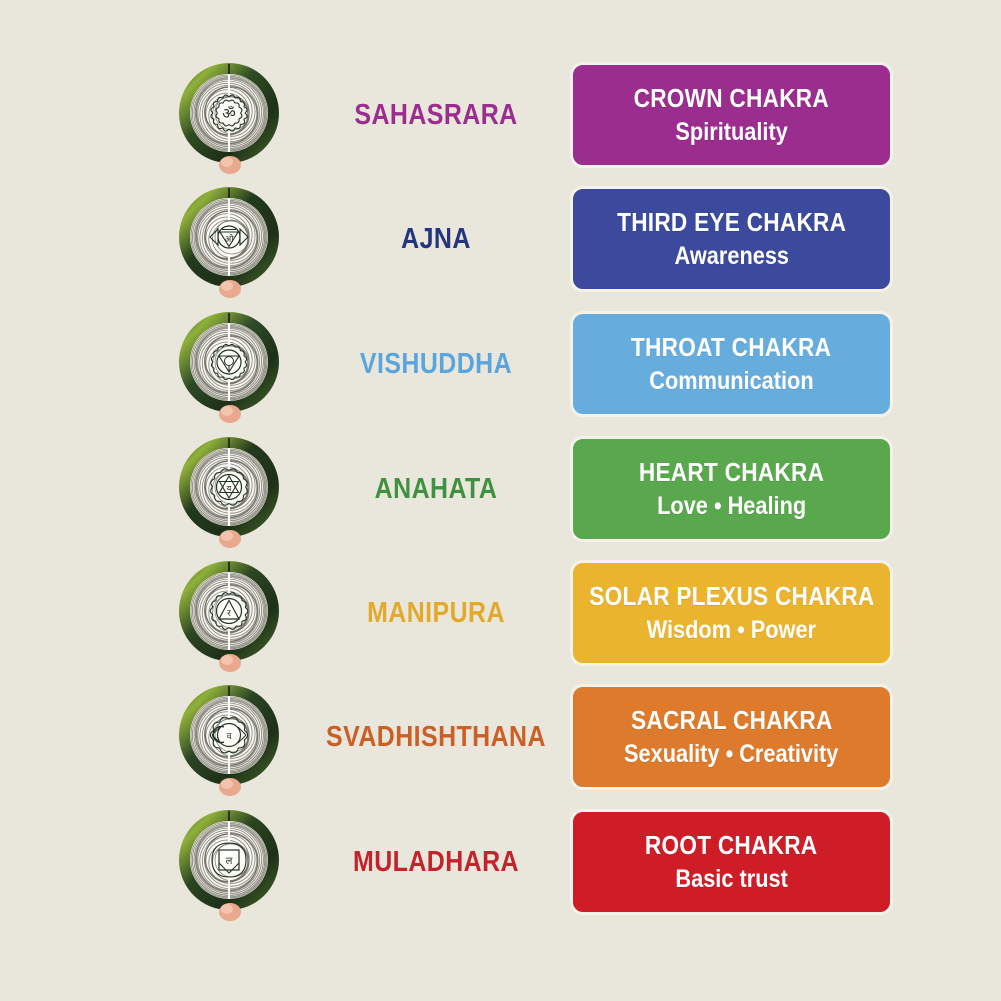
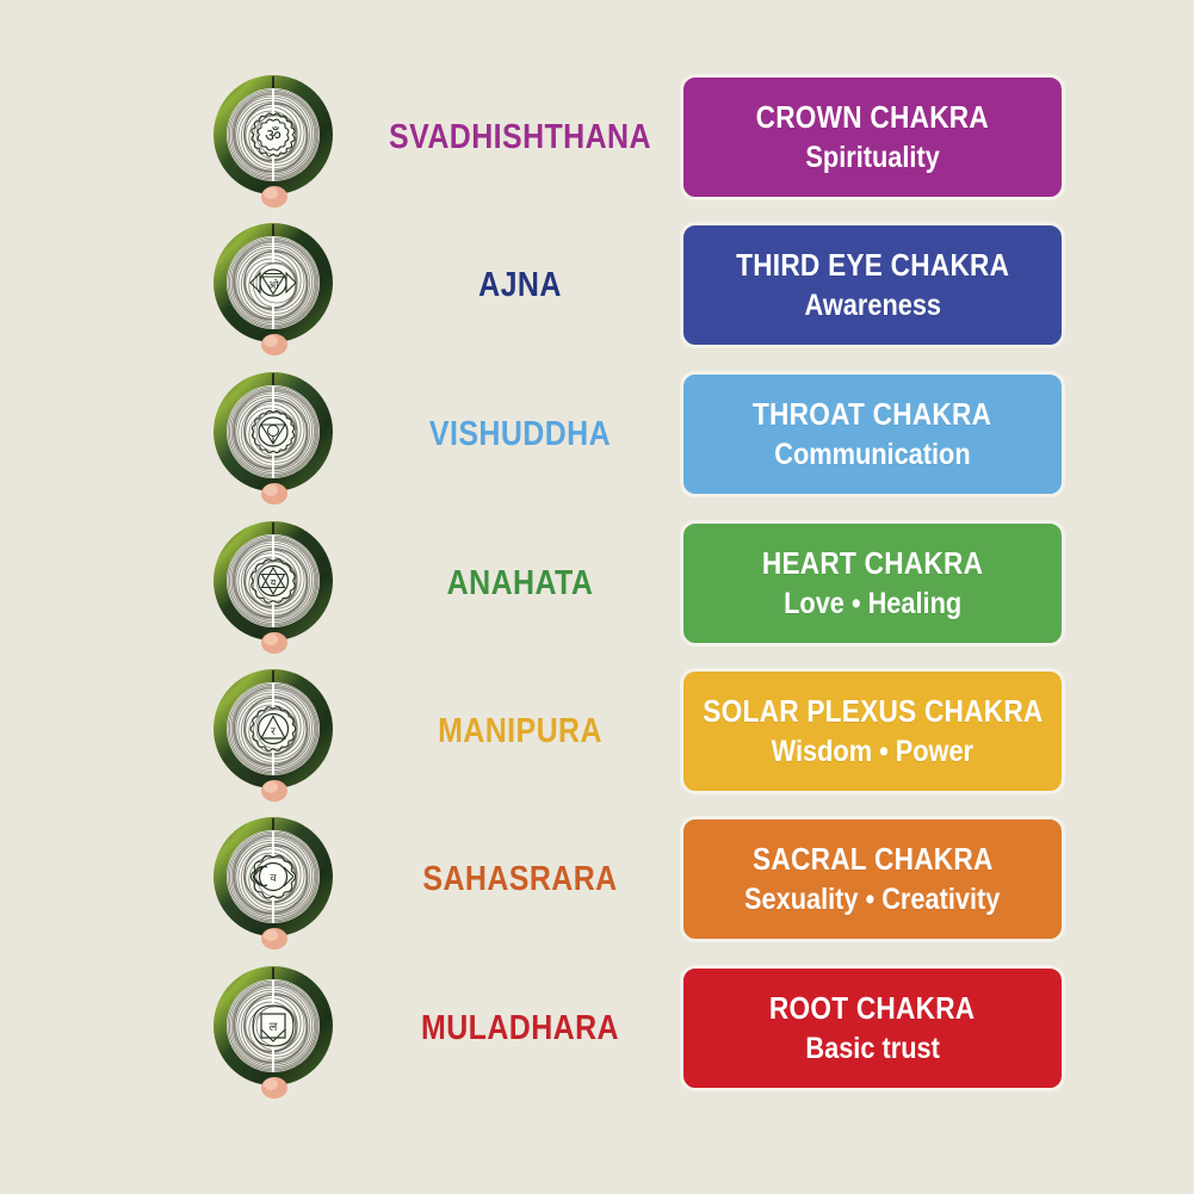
  ॐ
- SAHASRARA
+ SVADHISHTHANA
  CROWN CHAKRA
  Spirituality
  ओ
  AJNA
  THIRD EYE CHAKRA
  Awareness
  VISHUDDHA
  THROAT CHAKRA
  Communication
  य
  ANAHATA
  HEART CHAKRA
  Love • Healing
  र
  MANIPURA
  SOLAR PLEXUS CHAKRA
  Wisdom • Power
  व
- SVADHISHTHANA
+ SAHASRARA
  SACRAL CHAKRA
  Sexuality • Creativity
  ल
  MULADHARA
  ROOT CHAKRA
  Basic trust
